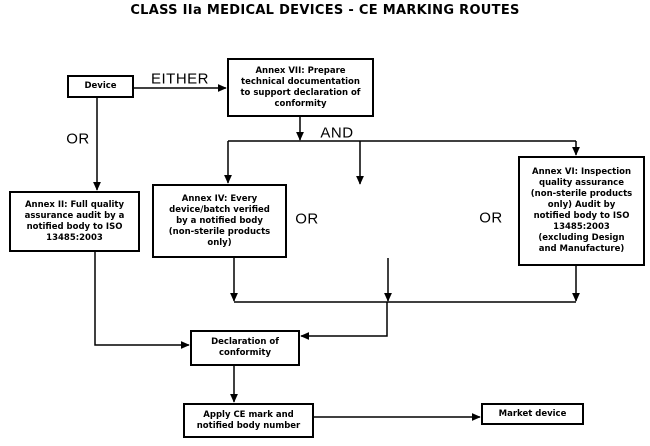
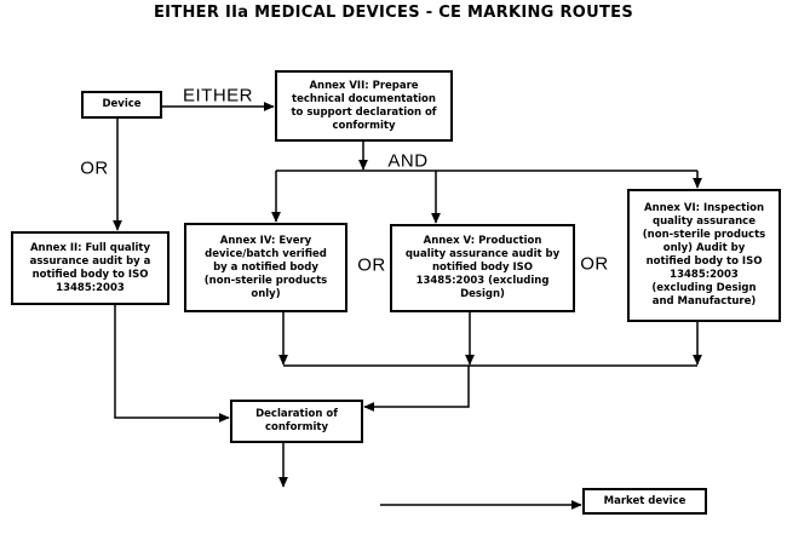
- CLASS IIa MEDICAL DEVICES - CE MARKING ROUTES
+ EITHER IIa MEDICAL DEVICES - CE MARKING ROUTES
  Device
  Annex VII: Prepare
  technical documentation
  to support declaration of
  conformity
  Annex II: Full quality
  assurance audit by a
  notified body to ISO
  13485:2003
  Annex IV: Every
  device/batch verified
  by a notified body
  (non-sterile products
  only)
+ Annex V: Production
+ quality assurance audit by
+ notified body ISO
+ 13485:2003 (excluding
+ Design)
  Annex VI: Inspection
  quality assurance
  (non-sterile products
  only) Audit by
  notified body to ISO
  13485:2003
  (excluding Design
  and Manufacture)
  Declaration of
  conformity
- Apply CE mark and
- notified body number
  Market device
  EITHER
  OR
  AND
  OR
  OR
